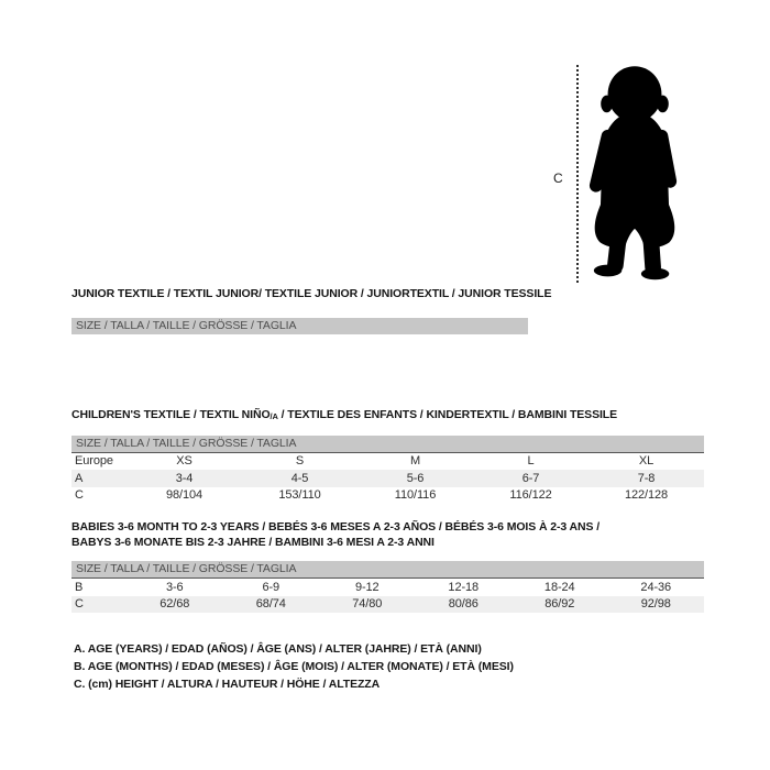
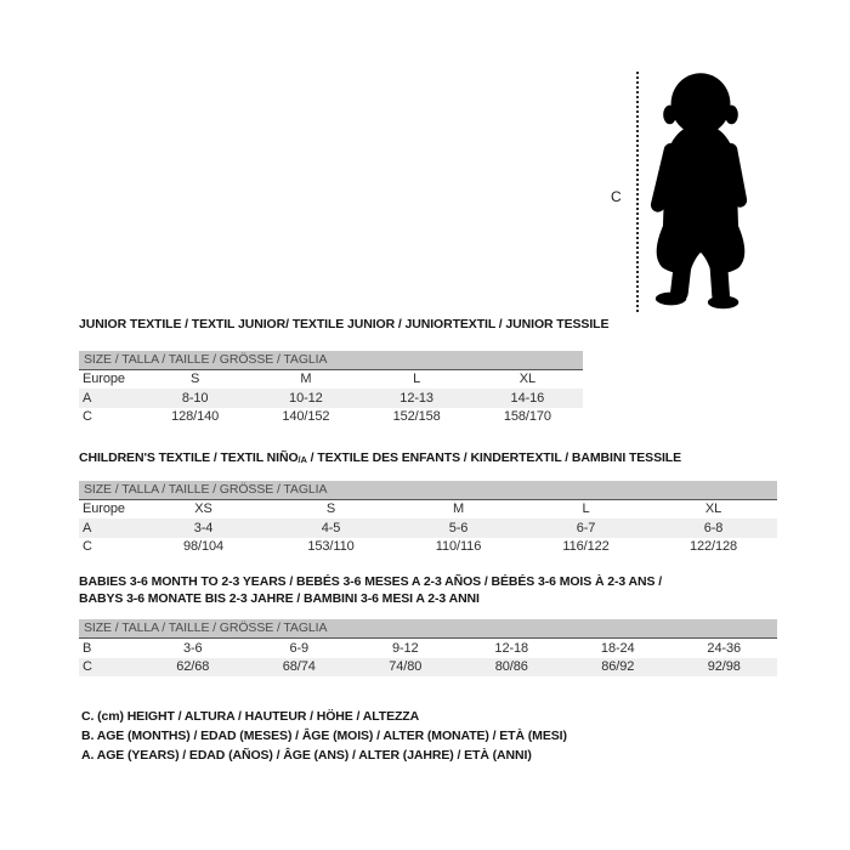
  C
  JUNIOR TEXTILE / TEXTIL JUNIOR/ TEXTILE JUNIOR / JUNIORTEXTIL / JUNIOR TESSILE
  SIZE / TALLA / TAILLE / GRÖSSE / TAGLIA
+ Europe	S	M	L	XL
+ A	8-10	10-12	12-13	14-16
+ C	128/140	140/152	152/158	158/170
  CHILDREN'S TEXTILE / TEXTIL NIÑO/A / TEXTILE DES ENFANTS / KINDERTEXTIL / BAMBINI TESSILE
  SIZE / TALLA / TAILLE / GRÖSSE / TAGLIA
  Europe	XS	S	M	L	XL
- A	3-4	4-5	5-6	6-7	7-8
+ A	3-4	4-5	5-6	6-7	6-8
  C	98/104	153/110	110/116	116/122	122/128
  BABIES 3-6 MONTH TO 2-3 YEARS / BEBÉS 3-6 MESES A 2-3 AÑOS / BÉBÉS 3-6 MOIS À 2-3 ANS /
  BABYS 3-6 MONATE BIS 2-3 JAHRE / BAMBINI 3-6 MESI A 2-3 ANNI
  SIZE / TALLA / TAILLE / GRÖSSE / TAGLIA
  B	3-6	6-9	9-12	12-18	18-24	24-36
  C	62/68	68/74	74/80	80/86	86/92	92/98
- A. AGE (YEARS) / EDAD (AÑOS) / ÂGE (ANS) / ALTER (JAHRE) / ETÀ (ANNI)
+ C. (cm) HEIGHT / ALTURA / HAUTEUR / HÖHE / ALTEZZA
  B. AGE (MONTHS) / EDAD (MESES) / ÂGE (MOIS) / ALTER (MONATE) / ETÀ (MESI)
- C. (cm) HEIGHT / ALTURA / HAUTEUR / HÖHE / ALTEZZA
+ A. AGE (YEARS) / EDAD (AÑOS) / ÂGE (ANS) / ALTER (JAHRE) / ETÀ (ANNI)
